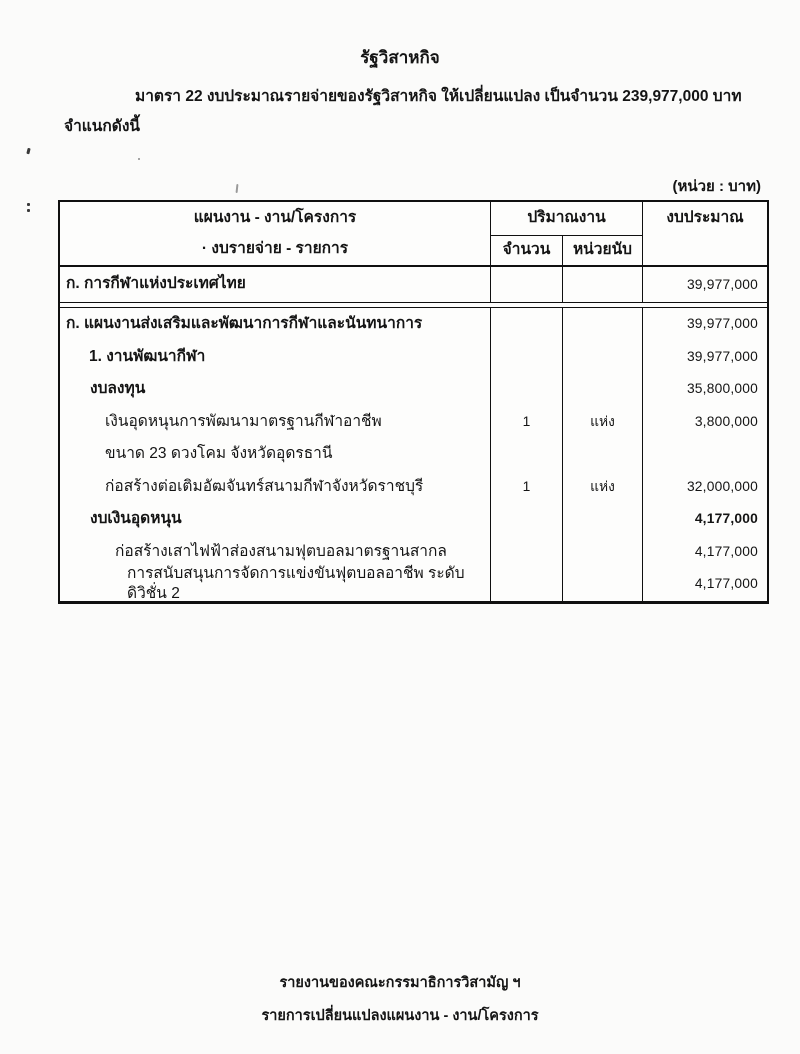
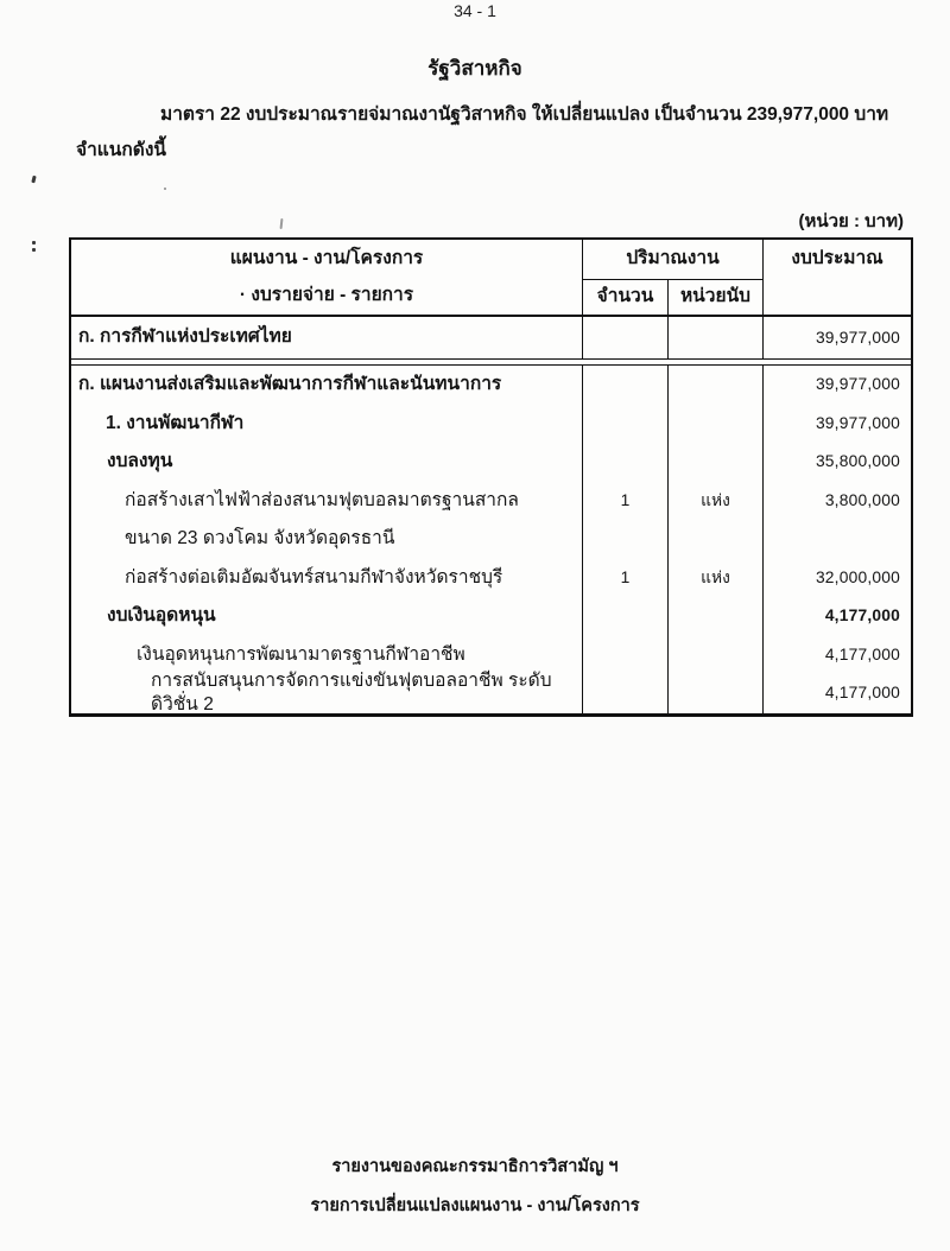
+ 34 - 1
  รัฐวิสาหกิจ
- มาตรา 22 งบประมาณรายจ่ายของรัฐวิสาหกิจ ให้เปลี่ยนแปลง เป็นจำนวน 239,977,000 บาท
+ มาตรา 22 งบประมาณรายจ่มาณงานัฐวิสาหกิจ ให้เปลี่ยนแปลง เป็นจำนวน 239,977,000 บาท
  จำแนกดังนี้
  (หน่วย : บาท)
  แผนงาน - งาน/โครงการ
  · งบรายจ่าย - รายการ
  ปริมาณงาน
  งบประมาณ
  จำนวน
  หน่วยนับ
  ก. การกีฬาแห่งประเทศไทย
  39,977,000
  ก. แผนงานส่งเสริมและพัฒนาการกีฬาและนันทนาการ
  39,977,000
  1. งานพัฒนากีฬา
  39,977,000
  งบลงทุน
  35,800,000
- เงินอุดหนุนการพัฒนามาตรฐานกีฬาอาชีพ
+ ก่อสร้างเสาไฟฟ้าส่องสนามฟุตบอลมาตรฐานสากล
  1
  แห่ง
  3,800,000
  ขนาด 23 ดวงโคม จังหวัดอุดรธานี
  ก่อสร้างต่อเติมอัฒจันทร์สนามกีฬาจังหวัดราชบุรี
  1
  แห่ง
  32,000,000
  งบเงินอุดหนุน
  4,177,000
- ก่อสร้างเสาไฟฟ้าส่องสนามฟุตบอลมาตรฐานสากล
+ เงินอุดหนุนการพัฒนามาตรฐานกีฬาอาชีพ
  4,177,000
  การสนับสนุนการจัดการแข่งขันฟุตบอลอาชีพ ระดับดิวิชั่น 2
  4,177,000
  รายงานของคณะกรรมาธิการวิสามัญ ฯ
  รายการเปลี่ยนแปลงแผนงาน - งาน/โครงการ
